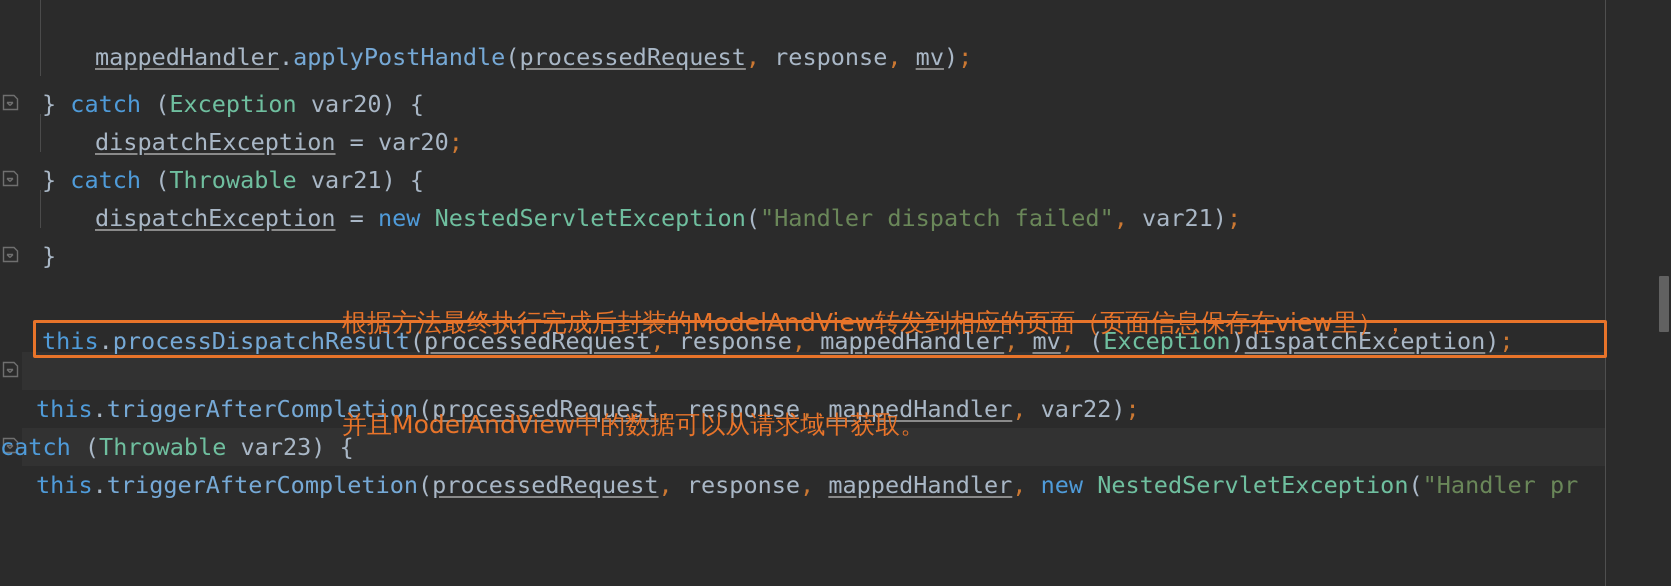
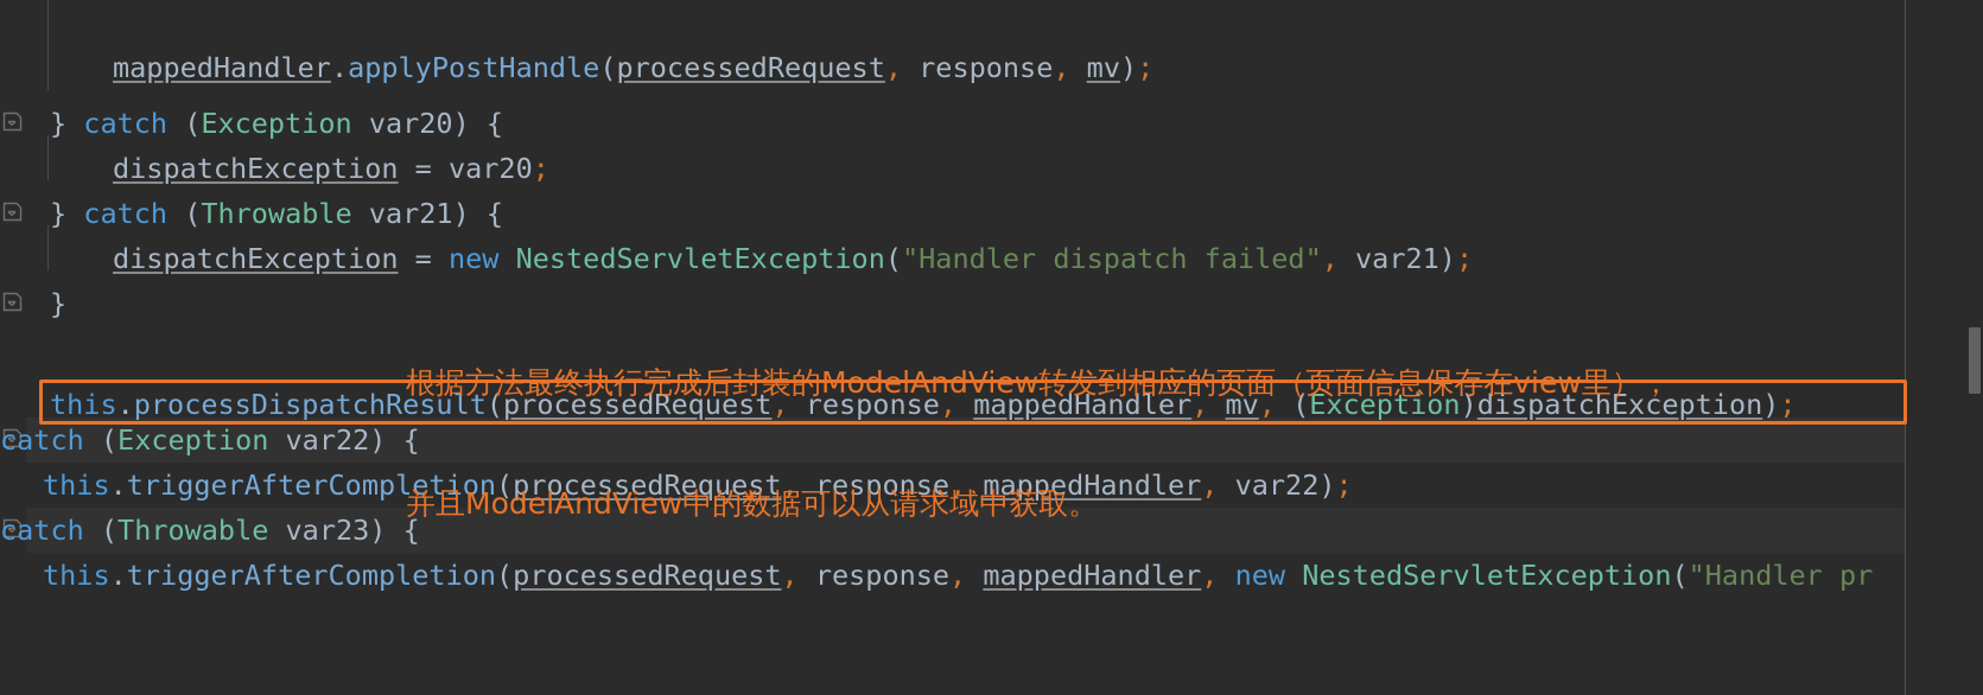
  mappedHandler.applyPostHandle(processedRequest, response, mv);
  } catch (Exception var20) {
  dispatchException = var20;
  } catch (Throwable var21) {
  dispatchException = new NestedServletException("Handler dispatch failed", var21);
  }
  this.processDispatchResult(processedRequest, response, mappedHandler, mv, (Exception)dispatchException);
+ catch (Exception var22) {
  this.triggerAfterCompletion(processedRequest, response, mappedHandler, var22);
  catch (Throwable var23) {
  this.triggerAfterCompletion(processedRequest, response, mappedHandler, new NestedServletException("Handler pr
  根据方法最终执行完成后封装的ModelAndView转发到相应的页面（页面信息保存在view里），
  并且ModelAndView中的数据可以从请求域中获取。
